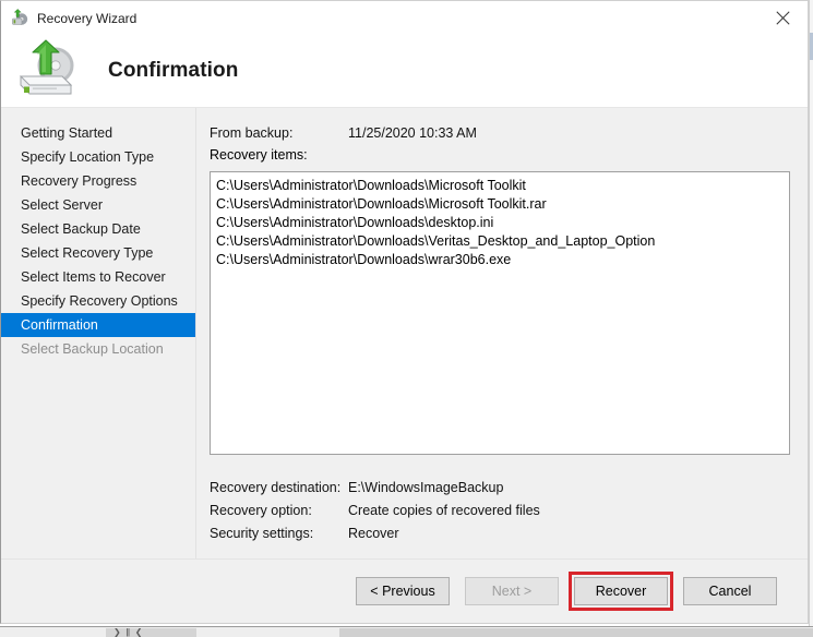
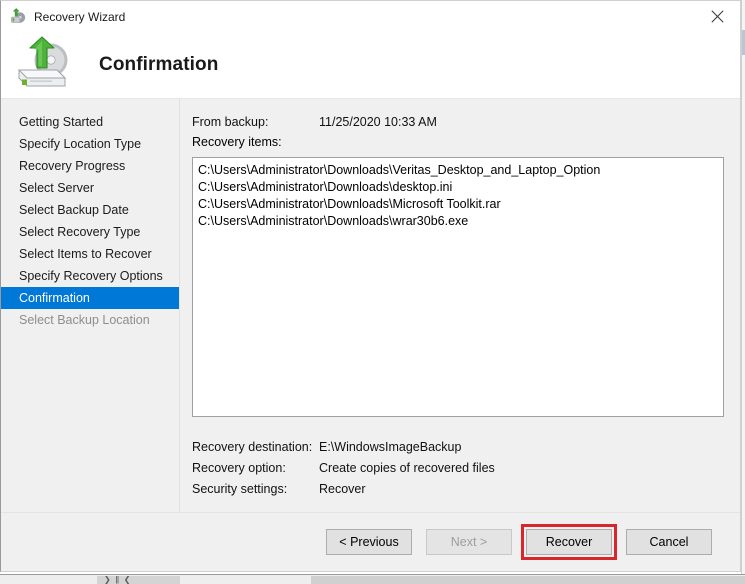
  Recovery Wizard
  Confirmation
  Getting Started
  Specify Location Type
  Recovery Progress
  Select Server
  Select Backup Date
  Select Recovery Type
  Select Items to Recover
  Specify Recovery Options
  Confirmation
  Select Backup Location
  From backup:
  11/25/2020 10:33 AM
  Recovery items:
- C:\Users\Administrator\Downloads\Microsoft Toolkit
- C:\Users\Administrator\Downloads\Microsoft Toolkit.rar
+ C:\Users\Administrator\Downloads\Veritas_Desktop_and_Laptop_Option
  C:\Users\Administrator\Downloads\desktop.ini
- C:\Users\Administrator\Downloads\Veritas_Desktop_and_Laptop_Option
+ C:\Users\Administrator\Downloads\Microsoft Toolkit.rar
  C:\Users\Administrator\Downloads\wrar30b6.exe
  Recovery destination:
  E:\WindowsImageBackup
  Recovery option:
  Create copies of recovered files
  Security settings:
  Recover
  < Previous
  Next >
  Recover
  Cancel
  ❯ ǁ ❮
